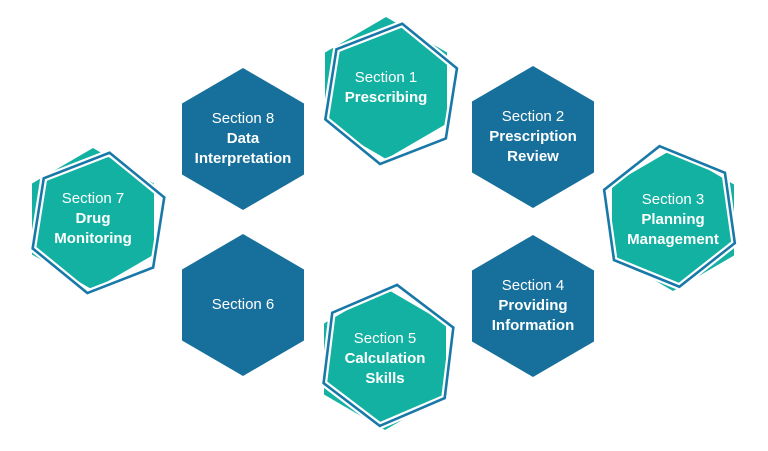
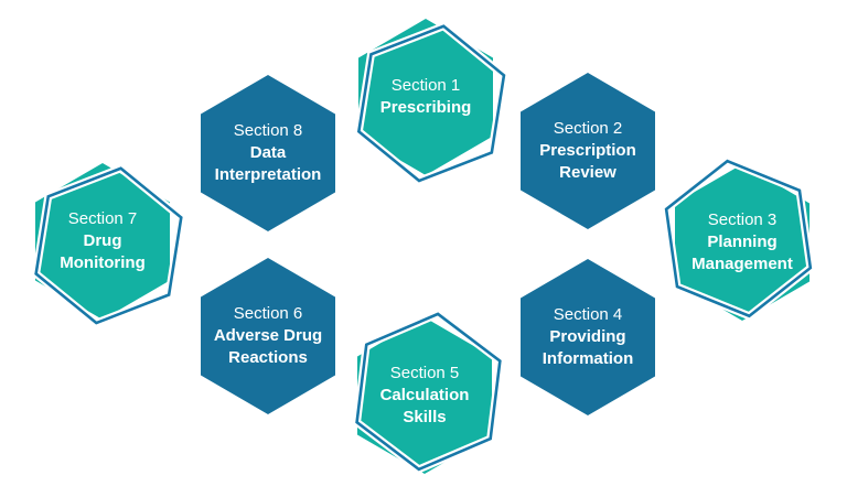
  Section 1
  Prescribing
  Section 2
  Prescription Review
  Section 3
  Planning Management
  Section 4
  Providing Information
  Section 5
  Calculation Skills
  Section 6
+ Adverse Drug Reactions
  Section 7
  Drug Monitoring
  Section 8
  Data Interpretation
